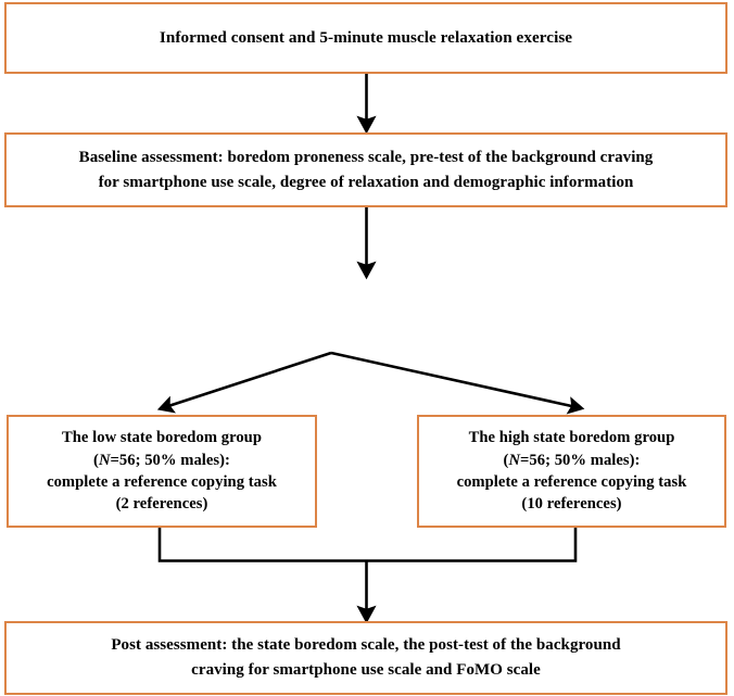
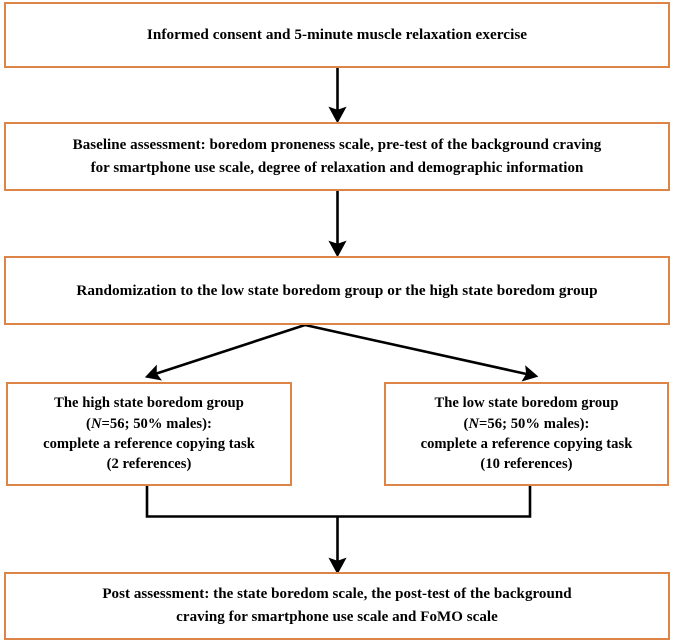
  Informed consent and 5-minute muscle relaxation exercise
  Baseline assessment: boredom proneness scale, pre-test of the background craving
  for smartphone use scale, degree of relaxation and demographic information
+ Randomization to the low state boredom group or the high state boredom group
- The low state boredom group
+ The high state boredom group
  (N=56; 50% males):
  complete a reference copying task
  (2 references)
- The high state boredom group
+ The low state boredom group
  (N=56; 50% males):
  complete a reference copying task
  (10 references)
  Post assessment: the state boredom scale, the post-test of the background
  craving for smartphone use scale and FoMO scale
